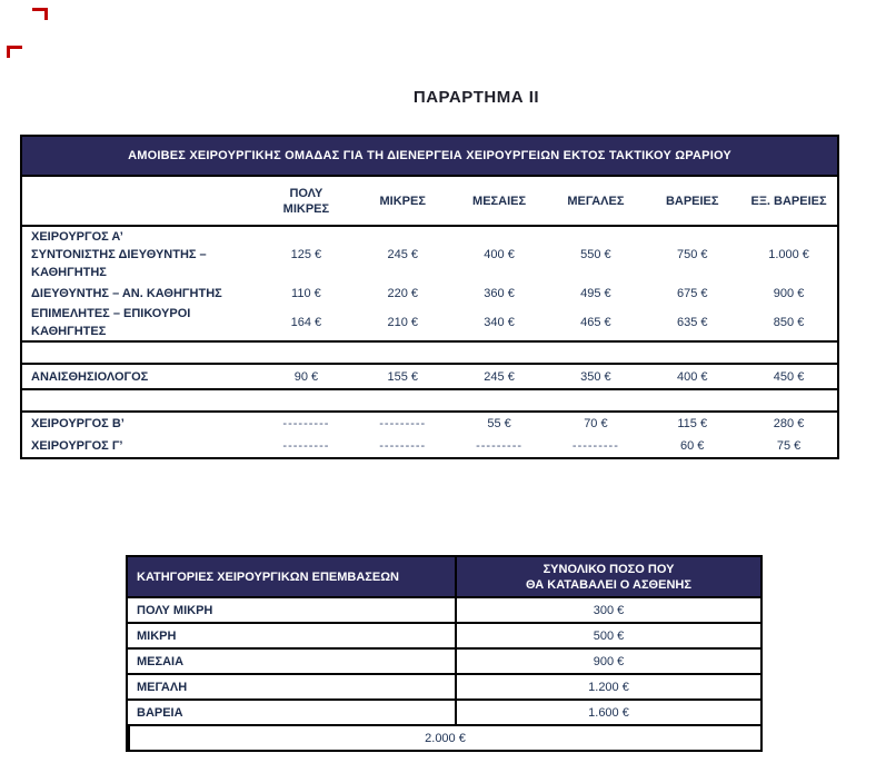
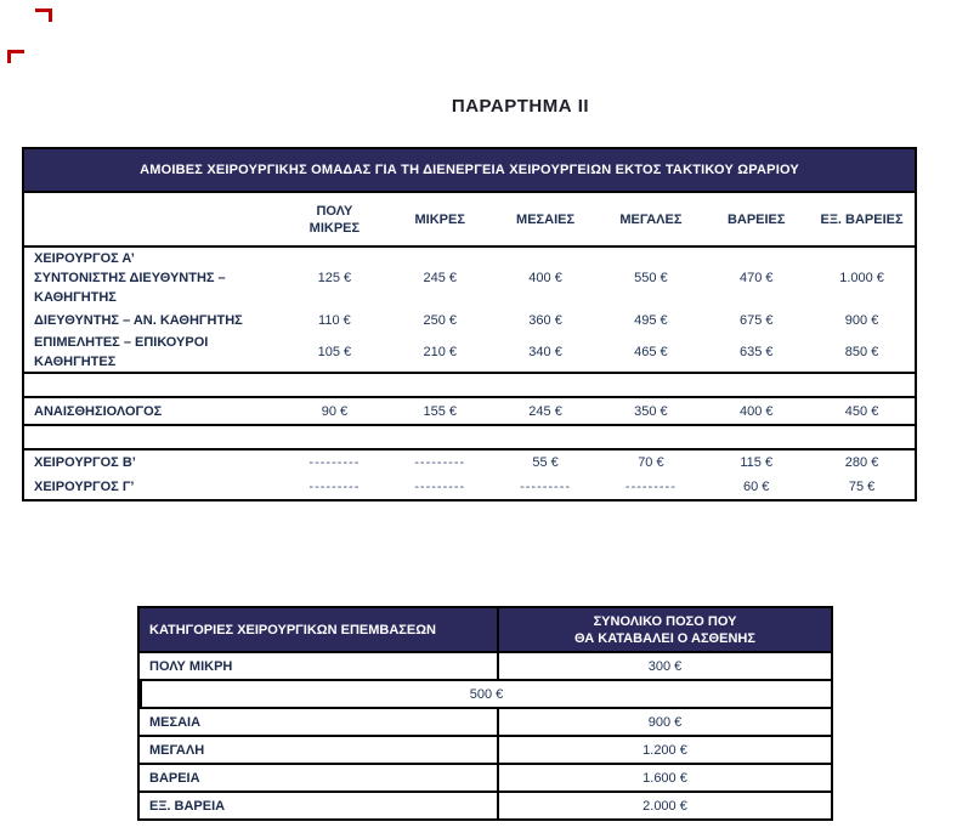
  ΠΑΡΑΡΤΗΜΑ ΙΙ
  ΑΜΟΙΒΕΣ ΧΕΙΡΟΥΡΓΙΚΗΣ ΟΜΑΔΑΣ ΓΙΑ ΤΗ ΔΙΕΝΕΡΓΕΙΑ ΧΕΙΡΟΥΡΓΕΙΩΝ ΕΚΤΟΣ ΤΑΚΤΙΚΟΥ ΩΡΑΡΙΟΥ
  ΠΟΛΥ ΜΙΚΡΕΣ
  ΜΙΚΡΕΣ
  ΜΕΣΑΙΕΣ
  ΜΕΓΑΛΕΣ
  ΒΑΡΕΙΕΣ
  ΕΞ. ΒΑΡΕΙΕΣ
  ΧΕΙΡΟΥΡΓΟΣ Α’
  ΣΥΝΤΟΝΙΣΤΗΣ ΔΙΕΥΘΥΝΤΗΣ –
  ΚΑΘΗΓΗΤΗΣ
  125 €
  245 €
  400 €
  550 €
- 750 €
+ 470 €
  1.000 €
  ΔΙΕΥΘΥΝΤΗΣ – ΑΝ. ΚΑΘΗΓΗΤΗΣ
  110 €
- 220 €
+ 250 €
  360 €
  495 €
  675 €
  900 €
  ΕΠΙΜΕΛΗΤΕΣ – ΕΠΙΚΟΥΡΟΙ
  ΚΑΘΗΓΗΤΕΣ
- 164 €
+ 105 €
  210 €
  340 €
  465 €
  635 €
  850 €
  ΑΝΑΙΣΘΗΣΙΟΛΟΓΟΣ
  90 €
  155 €
  245 €
  350 €
  400 €
  450 €
  ΧΕΙΡΟΥΡΓΟΣ Β’
  ---------
  ---------
  55 €
  70 €
  115 €
  280 €
  ΧΕΙΡΟΥΡΓΟΣ Γ’
  ---------
  ---------
  ---------
  ---------
  60 €
  75 €
  ΚΑΤΗΓΟΡΙΕΣ ΧΕΙΡΟΥΡΓΙΚΩΝ ΕΠΕΜΒΑΣΕΩΝ
  ΣΥΝΟΛΙΚΟ ΠΟΣΟ ΠΟΥ
  ΘΑ ΚΑΤΑΒΑΛΕΙ Ο ΑΣΘΕΝΗΣ
  ΠΟΛΥ ΜΙΚΡΗ
  300 €
- ΜΙΚΡΗ
  500 €
  ΜΕΣΑΙΑ
  900 €
  ΜΕΓΑΛΗ
  1.200 €
  ΒΑΡΕΙΑ
  1.600 €
+ ΕΞ. ΒΑΡΕΙΑ
  2.000 €
